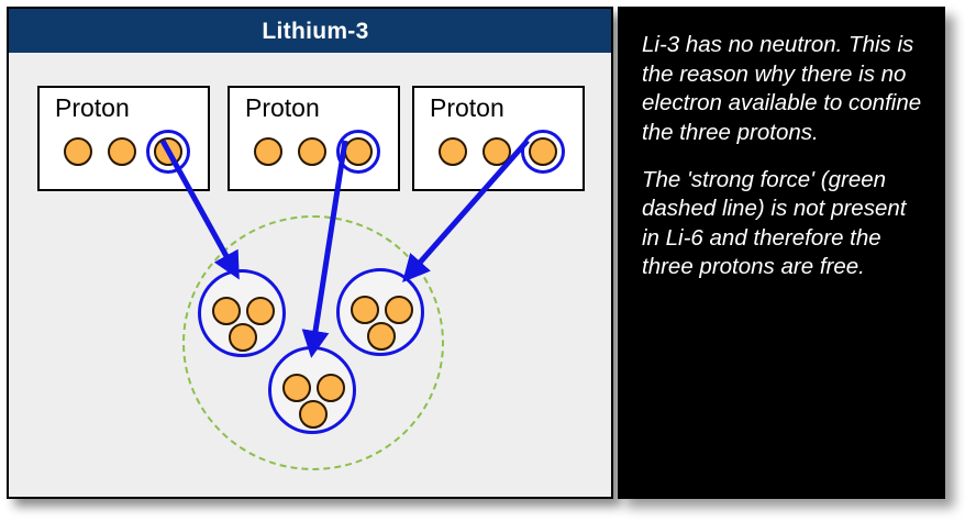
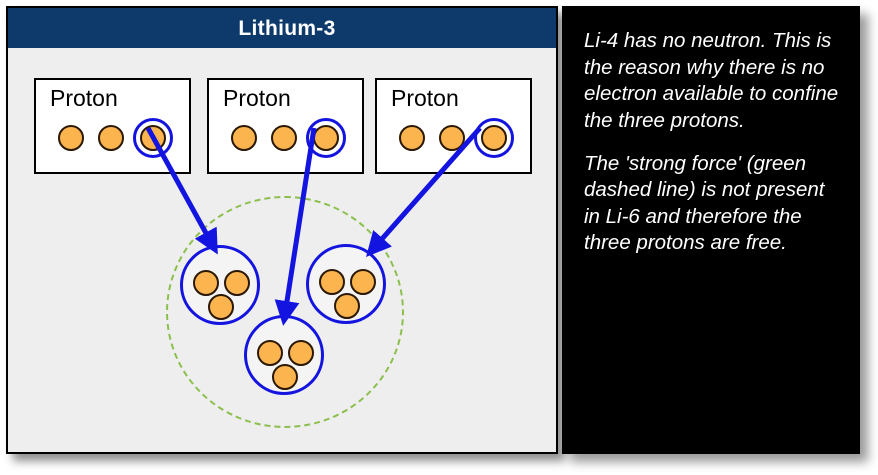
  Lithium-3
  Proton
  Proton
  Proton
- Li-3 has no neutron. This is the reason why there is no electron available to confine the three protons.
+ Li-4 has no neutron. This is the reason why there is no electron available to confine the three protons.
  The 'strong force' (green dashed line) is not present in Li-6 and therefore the three protons are free.
